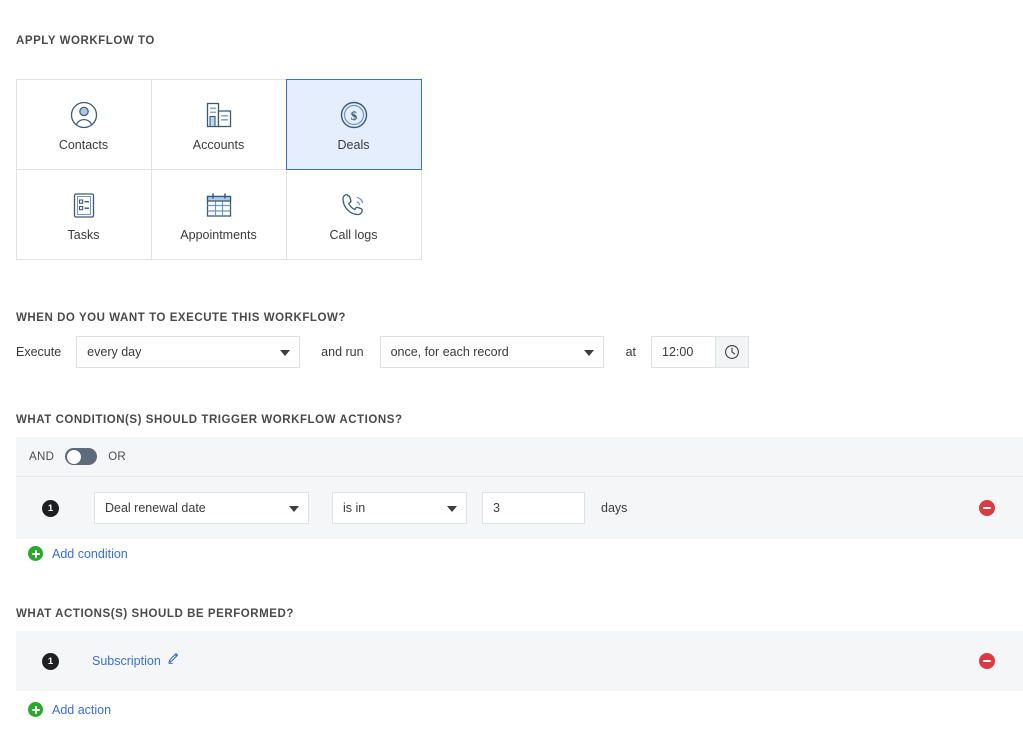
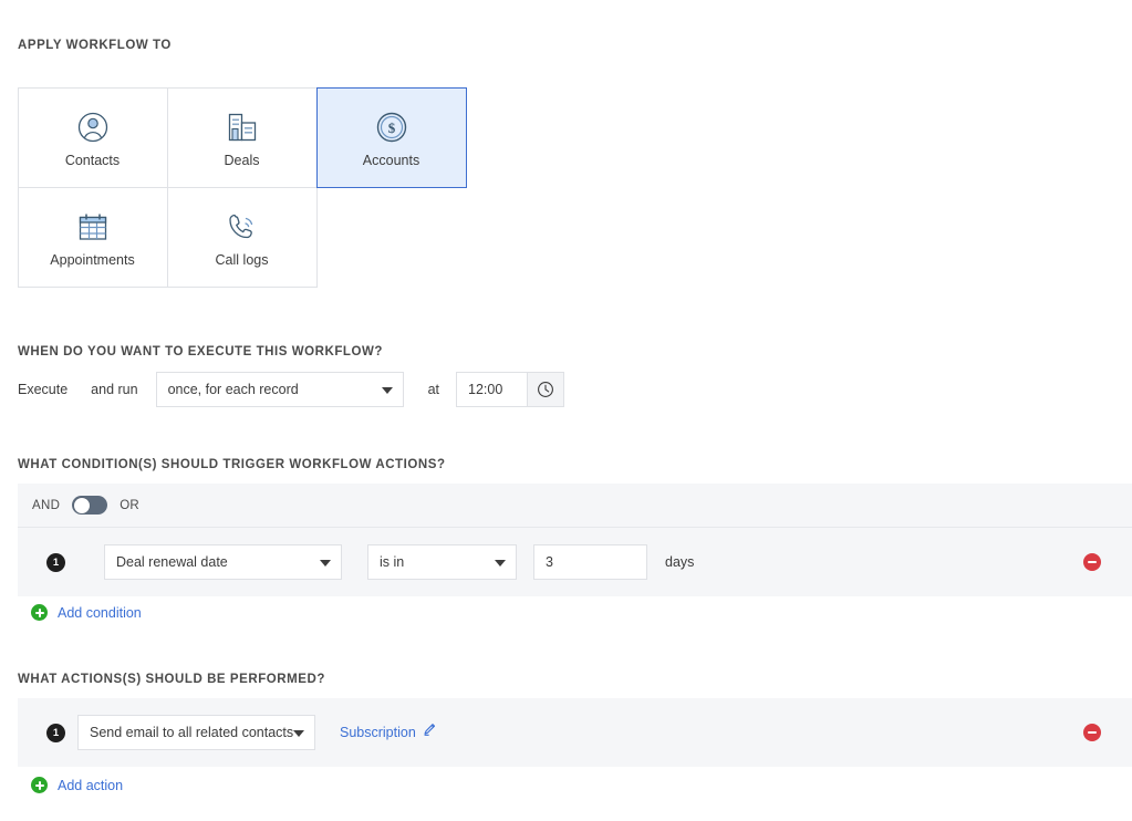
  APPLY WORKFLOW TO
  Contacts
- Accounts
+ Deals
  $
- Deals
+ Accounts
- Tasks
  Appointments
  Call logs
  WHEN DO YOU WANT TO EXECUTE THIS WORKFLOW?
  Execute
- every day
  and run
  once, for each record
  at
  12:00
  WHAT CONDITION(S) SHOULD TRIGGER WORKFLOW ACTIONS?
  AND
  OR
  1
  Deal renewal date
  is in
  3
  days
  Add condition
  WHAT ACTIONS(S) SHOULD BE PERFORMED?
  1
+ Send email to all related contacts
  Subscription
  Add action
